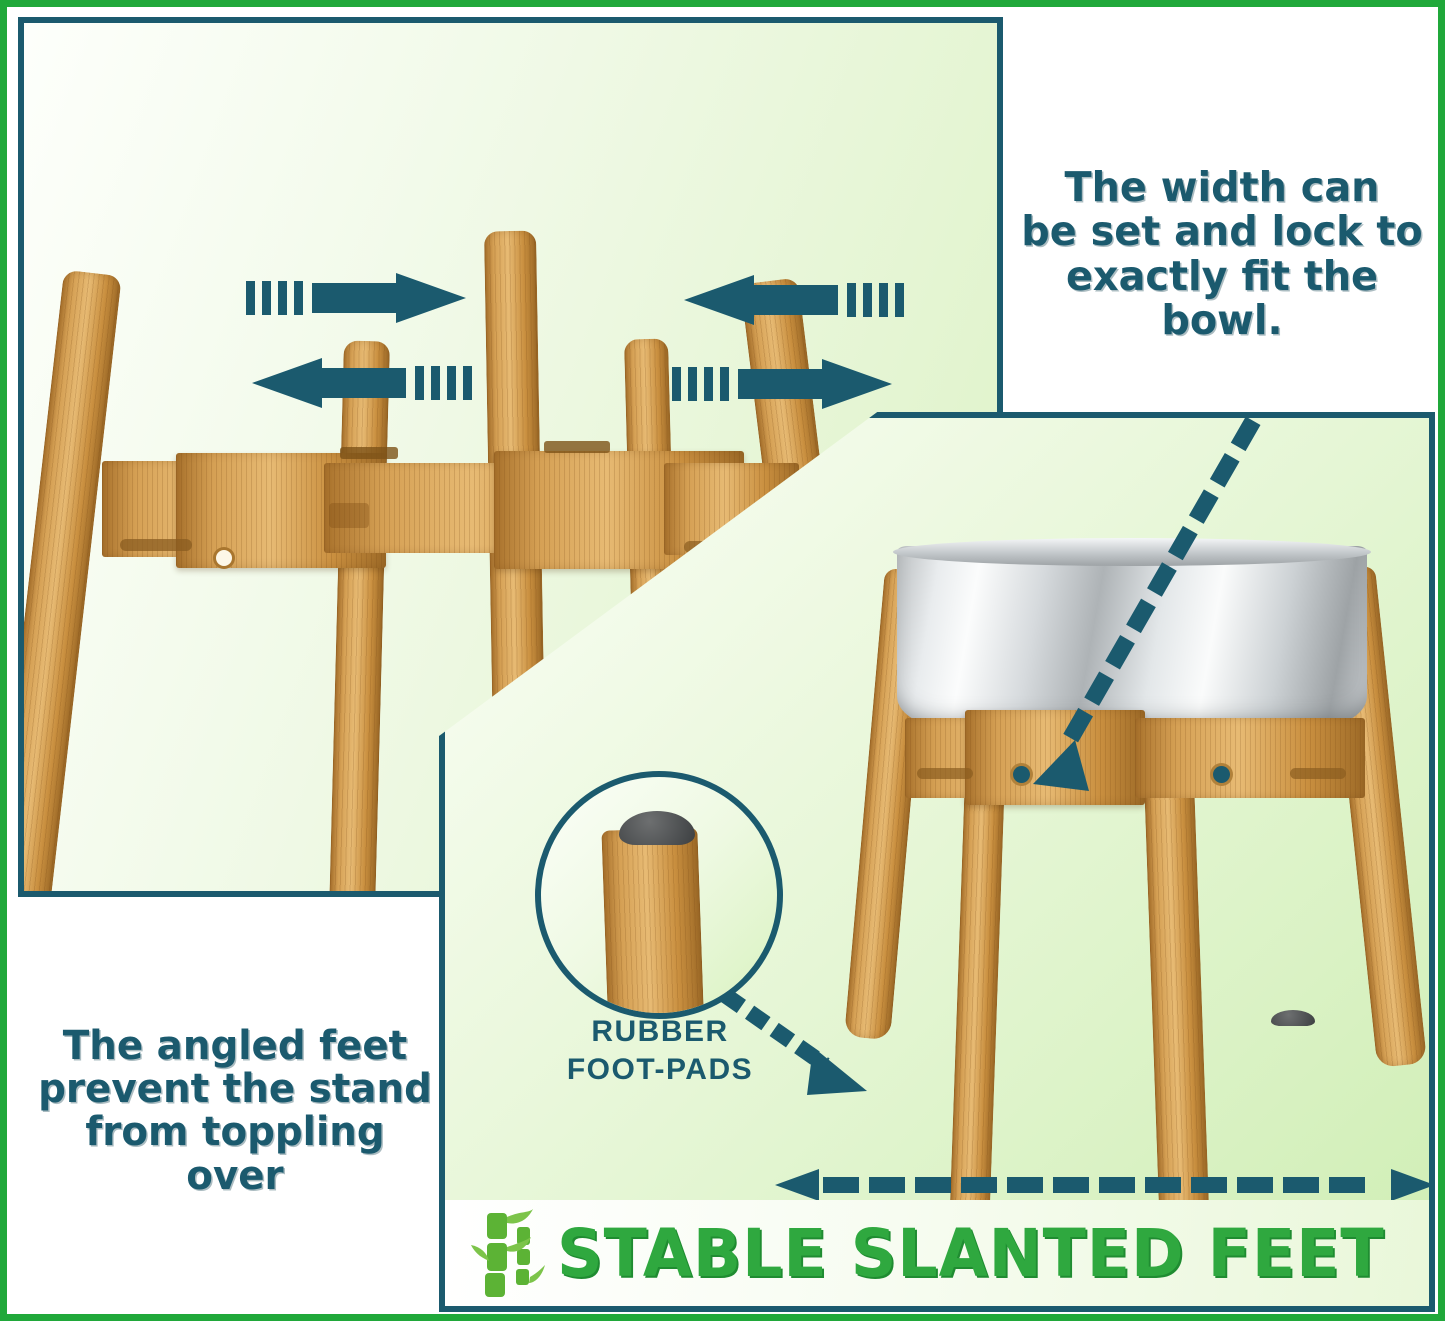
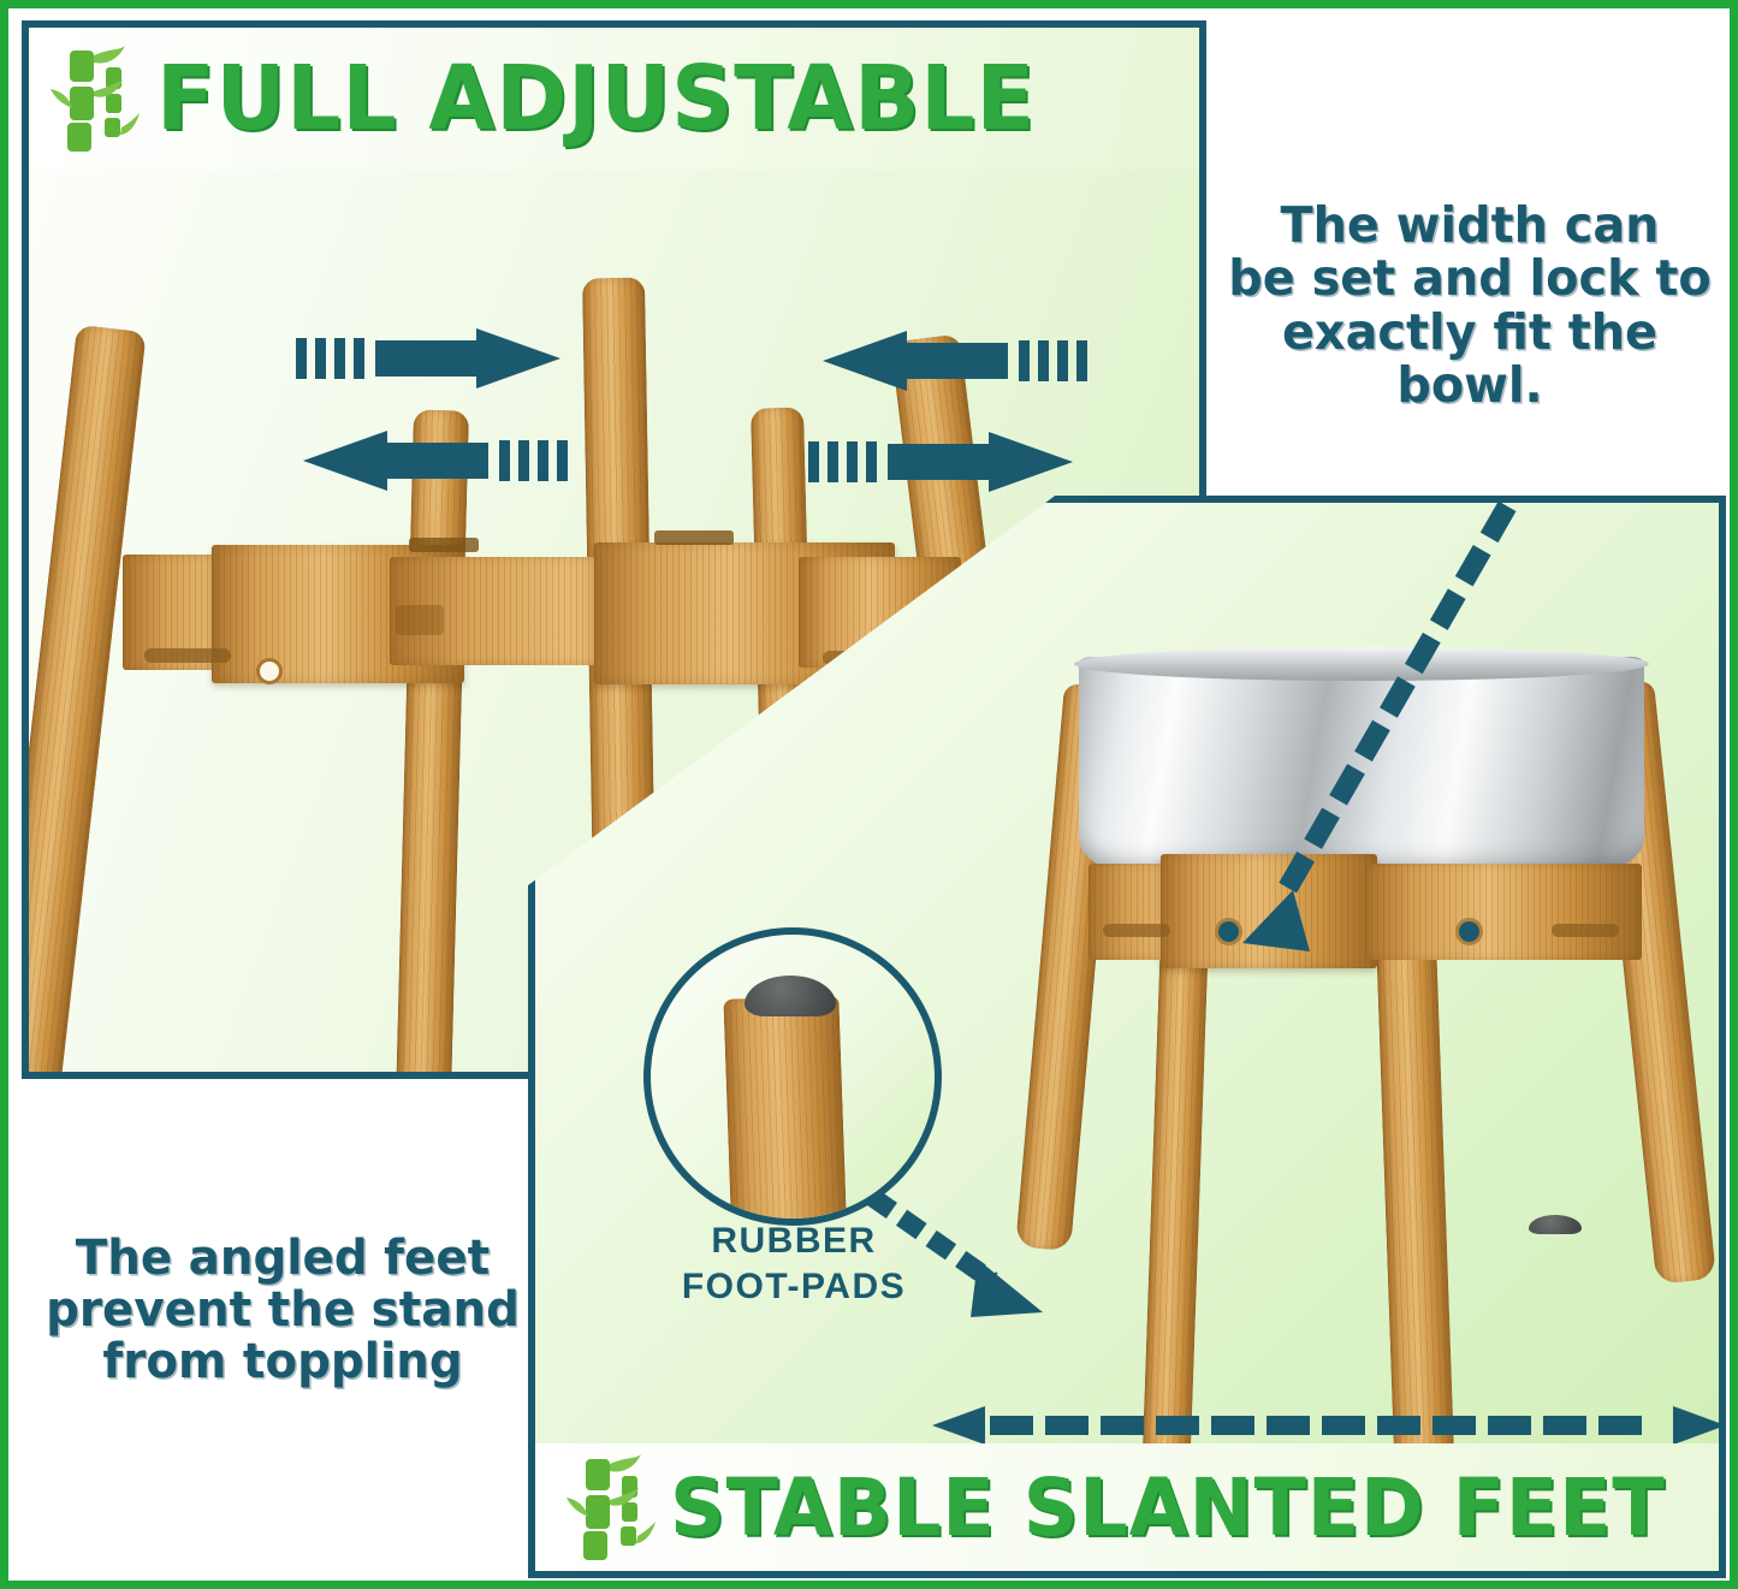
+ FULL ADJUSTABLE
  STABLE SLANTED FEET
  The width can
  be set and lock to
  exactly fit the bowl.
  The angled feet
  prevent the stand
  from toppling
- over
  RUBBER
  FOOT-PADS
